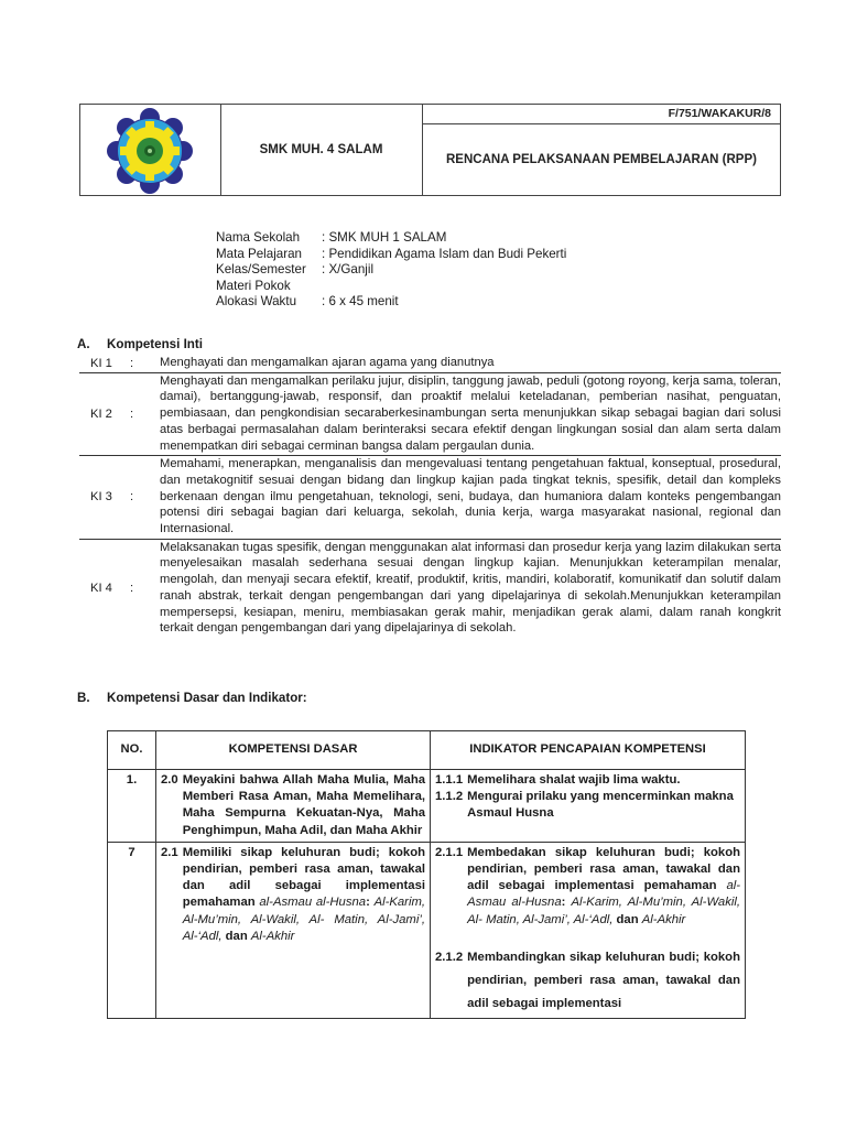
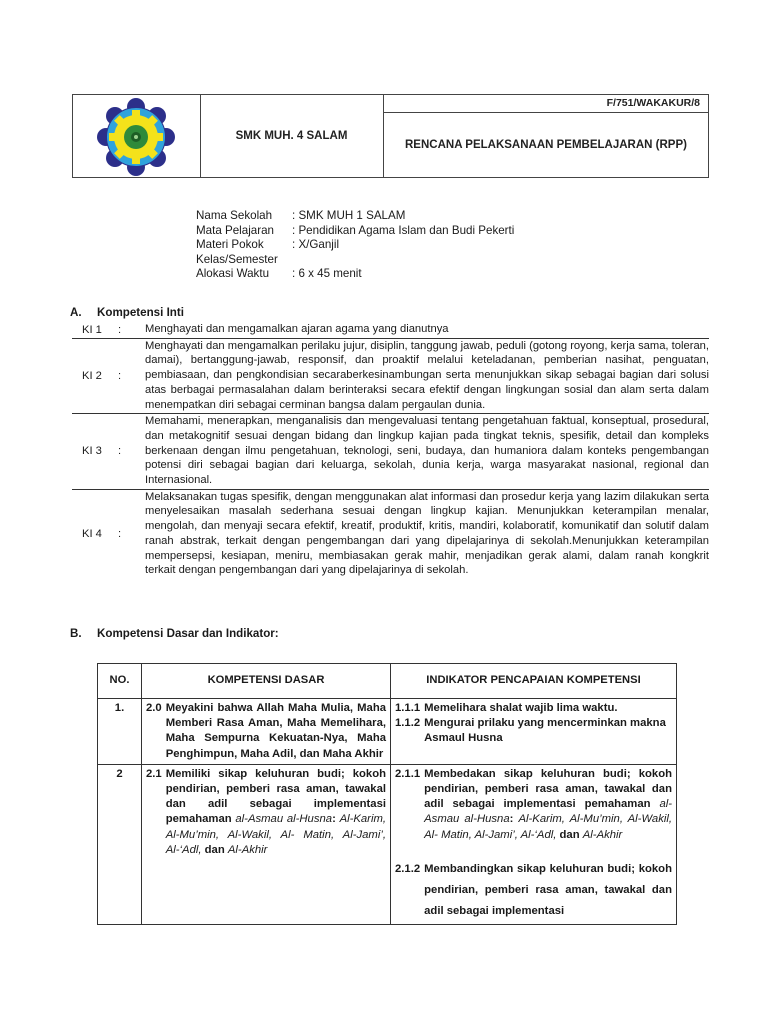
  SMK MUH. 4 SALAM
  F/751/WAKAKUR/8
  RENCANA PELAKSANAAN PEMBELAJARAN (RPP)
  Nama Sekolah
  : SMK MUH 1 SALAM
  Mata Pelajaran
  : Pendidikan Agama Islam dan Budi Pekerti
- Kelas/Semester
+ Materi Pokok
  : X/Ganjil
- Materi Pokok
+ Kelas/Semester
  Alokasi Waktu
  : 6 x 45 menit
  A. Kompetensi Inti
  KI 1
  :
  Menghayati dan mengamalkan ajaran agama yang dianutnya
  KI 2
  :
  Menghayati dan mengamalkan perilaku jujur, disiplin, tanggung jawab, peduli (gotong royong, kerja sama, toleran, damai), bertanggung-jawab, responsif, dan proaktif melalui keteladanan, pemberian nasihat, penguatan, pembiasaan, dan pengkondisian secaraberkesinambungan serta menunjukkan sikap sebagai bagian dari solusi atas berbagai permasalahan dalam berinteraksi secara efektif dengan lingkungan sosial dan alam serta dalam menempatkan diri sebagai cerminan bangsa dalam pergaulan dunia.
  KI 3
  :
  Memahami, menerapkan, menganalisis dan mengevaluasi tentang pengetahuan faktual, konseptual, prosedural, dan metakognitif sesuai dengan bidang dan lingkup kajian pada tingkat teknis, spesifik, detail dan kompleks berkenaan dengan ilmu pengetahuan, teknologi, seni, budaya, dan humaniora dalam konteks pengembangan potensi diri sebagai bagian dari keluarga, sekolah, dunia kerja, warga masyarakat nasional, regional dan Internasional.
  KI 4
  :
  Melaksanakan tugas spesifik, dengan menggunakan alat informasi dan prosedur kerja yang lazim dilakukan serta menyelesaikan masalah sederhana sesuai dengan lingkup kajian. Menunjukkan keterampilan menalar, mengolah, dan menyaji secara efektif, kreatif, produktif, kritis, mandiri, kolaboratif, komunikatif dan solutif dalam ranah abstrak, terkait dengan pengembangan dari yang dipelajarinya di sekolah.Menunjukkan keterampilan mempersepsi, kesiapan, meniru, membiasakan gerak mahir, menjadikan gerak alami, dalam ranah kongkrit terkait dengan pengembangan dari yang dipelajarinya di sekolah.
  B. Kompetensi Dasar dan Indikator:
  NO.	KOMPETENSI DASAR	INDIKATOR PENCAPAIAN KOMPETENSI
  1.	2.0 Meyakini bahwa Allah Maha Mulia, Maha Memberi Rasa Aman, Maha Memelihara, Maha Sempurna Kekuatan-Nya, Maha Penghimpun, Maha Adil, dan Maha Akhir	1.1.1 Memelihara shalat wajib lima waktu. 1.1.2 Mengurai prilaku yang mencerminkan makna Asmaul Husna
- 7	2.1 Memiliki sikap keluhuran budi; kokoh pendirian, pemberi rasa aman, tawakal dan adil sebagai implementasi pemahaman al-Asmau al-Husna: Al-Karim, Al-Mu’min, Al-Wakil, Al- Matin, Al-Jami’, Al-‘Adl, dan Al-Akhir	2.1.1 Membedakan sikap keluhuran budi; kokoh pendirian, pemberi rasa aman, tawakal dan adil sebagai implementasi pemahaman al-Asmau al-Husna: Al-Karim, Al-Mu’min, Al-Wakil, Al- Matin, Al-Jami’, Al-‘Adl, dan Al-Akhir 2.1.2 Membandingkan sikap keluhuran budi; kokoh pendirian, pemberi rasa aman, tawakal dan adil sebagai implementasi
+ 2	2.1 Memiliki sikap keluhuran budi; kokoh pendirian, pemberi rasa aman, tawakal dan adil sebagai implementasi pemahaman al-Asmau al-Husna: Al-Karim, Al-Mu’min, Al-Wakil, Al- Matin, Al-Jami’, Al-‘Adl, dan Al-Akhir	2.1.1 Membedakan sikap keluhuran budi; kokoh pendirian, pemberi rasa aman, tawakal dan adil sebagai implementasi pemahaman al-Asmau al-Husna: Al-Karim, Al-Mu’min, Al-Wakil, Al- Matin, Al-Jami’, Al-‘Adl, dan Al-Akhir 2.1.2 Membandingkan sikap keluhuran budi; kokoh pendirian, pemberi rasa aman, tawakal dan adil sebagai implementasi
